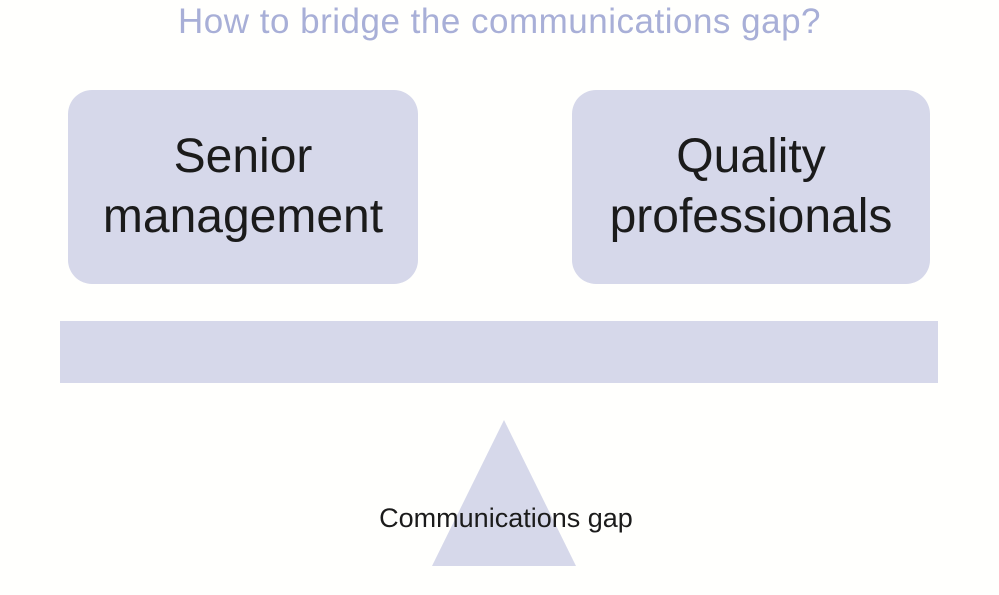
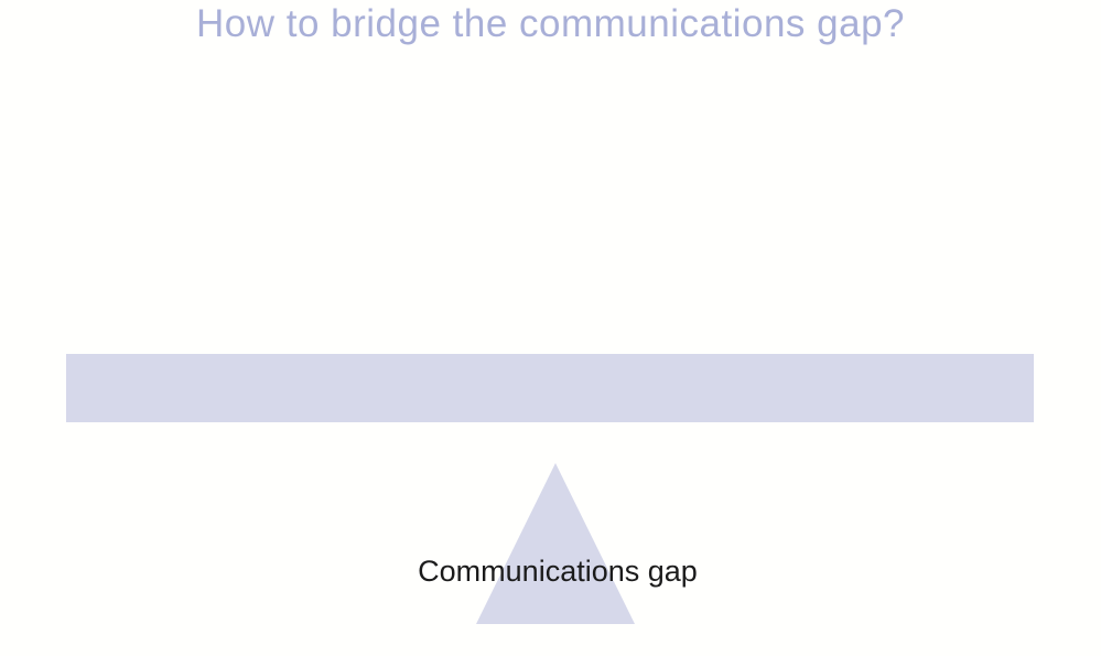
  How to bridge the communications gap?
- Senior management
- Quality professionals
  Communications gap
